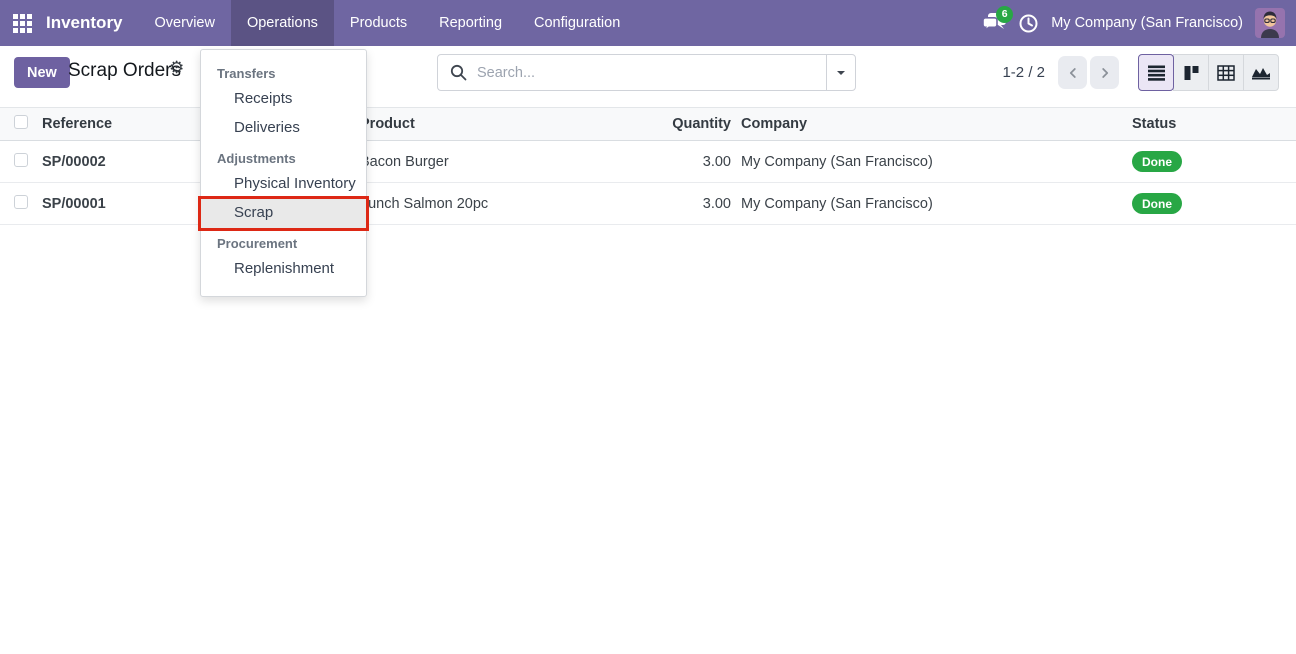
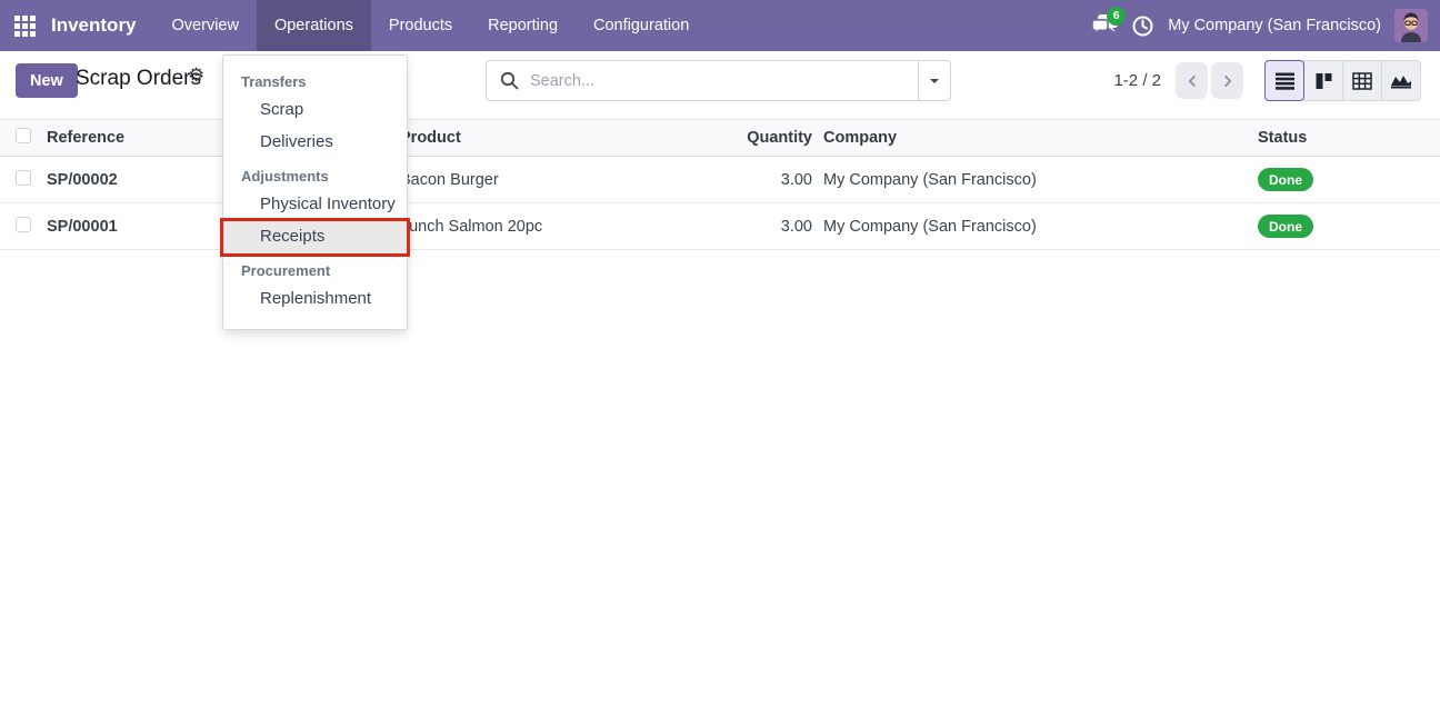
  Inventory
  Overview
  Operations
  Products
  Reporting
  Configuration
  6
  My Company (San Francisco)
  New
  Scrap Orders
  ⚙
  Search...
  1-2 / 2
  Reference
  roduct
  Quantity
  Company
  Status
  SP/00002
  acon Burger
  3.00
  My Company (San Francisco)
  Done
  SP/00001
  unch Salmon 20pc
  3.00
  My Company (San Francisco)
  Done
  Transfers
- Receipts
+ Scrap
  Deliveries
  Adjustments
  Physical Inventory
- Scrap
+ Receipts
  Procurement
  Replenishment
